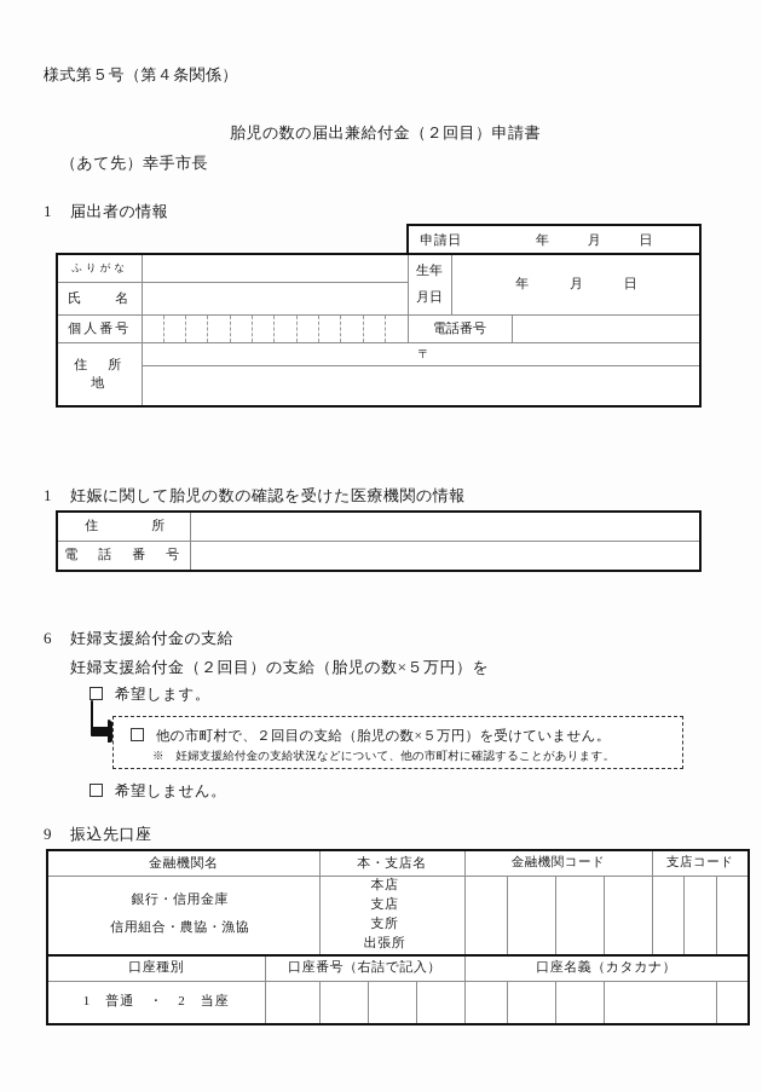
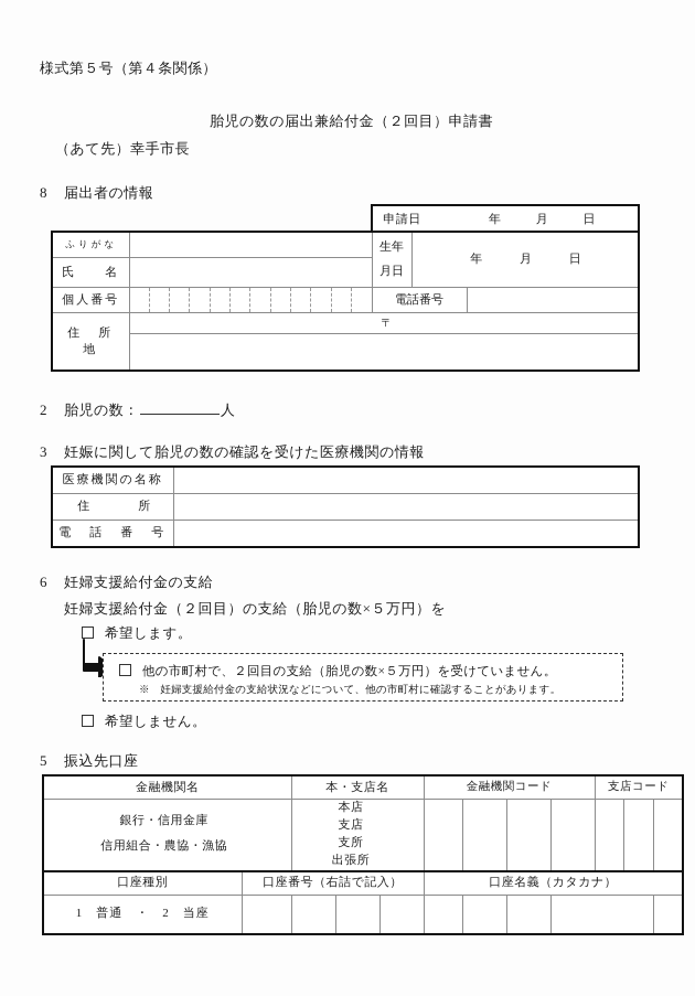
  様式第５号（第４条関係）
  胎児の数の届出兼給付金（２回目）申請書
  （あて先）幸手市長
- 1 届出者の情報
+ 8 届出者の情報
  申請日	年 月 日
  ふりがな		生年 月日	年 月 日
  氏 名
  個人番号		電話番号
  住 所 地	〒
+ 2 胎児の数： 人
- 1 妊娠に関して胎児の数の確認を受けた医療機関の情報
+ 3 妊娠に関して胎児の数の確認を受けた医療機関の情報
+ 医療機関の名称
  住 所
  電 話 番 号
  6 妊婦支援給付金の支給
  妊婦支援給付金（２回目）の支給（胎児の数×５万円）を
  希望します。
  他の市町村で、２回目の支給（胎児の数×５万円）を受けていません。
  ※ 妊婦支援給付金の支給状況などについて、他の市町村に確認することがあります。
  希望しません。
- 9 振込先口座
+ 5 振込先口座
  金融機関名	本・支店名	金融機関コード	支店コード
  銀行・信用金庫 信用組合・農協・漁協	本店 支店 支所 出張所
  口座種別	口座番号（右詰で記入）	口座名義（カタカナ）
  1 普通 ・ 2 当座
